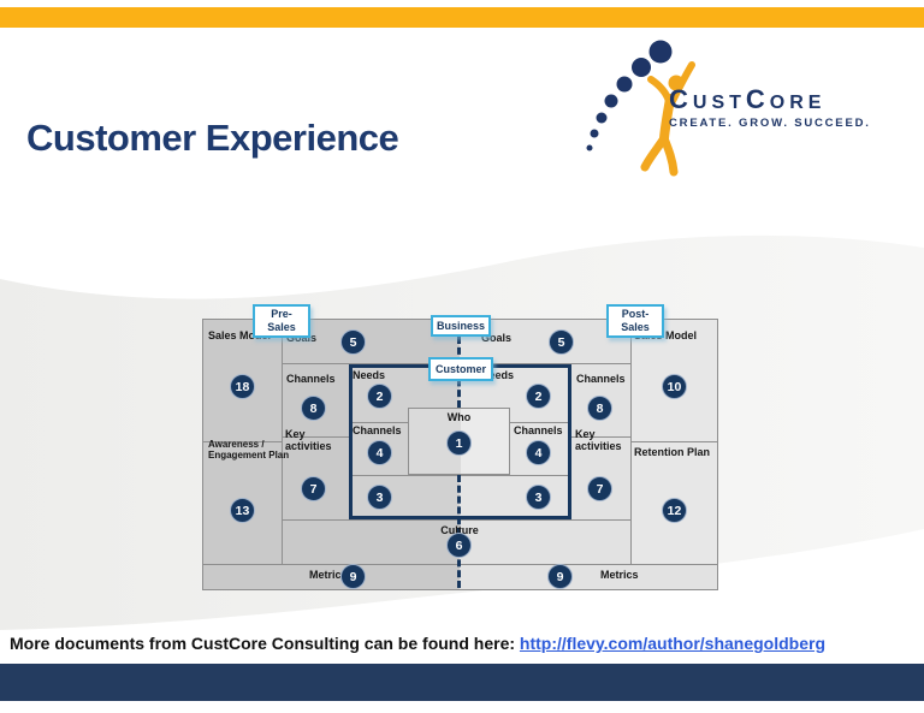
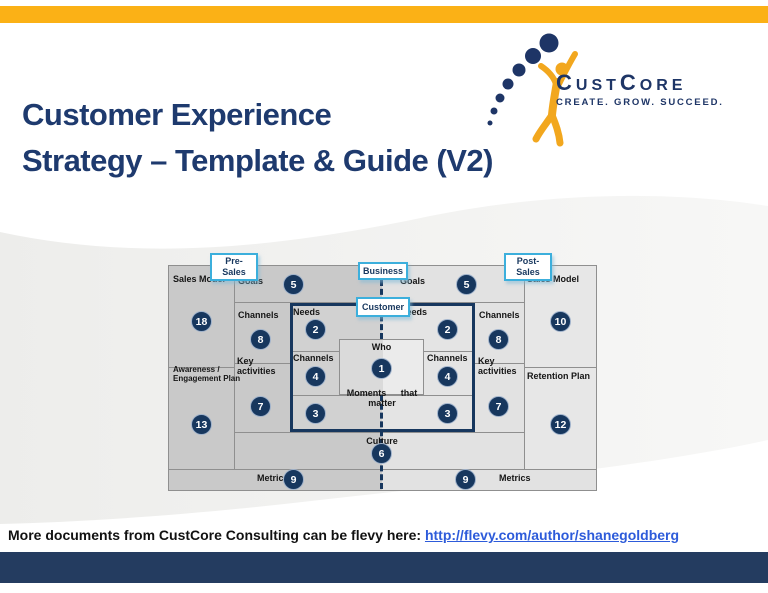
  CUSTCORE
  CREATE. GROW. SUCCEED.
  Customer Experience
+ Strategy – Template & Guide (V2)
  Goals
  Goals
  Channels
  Channels
  Needs
  Channels
  Channels
  Who
+ Moments that
+ matter
  Key
  activities
  Key
  activities
  Awareness /
  Engagement Plan
  Retention Plan
  Culture
  Metric
  Metrics
  18
  13
  5
  8
  7
  2
  4
  3
  1
  5
  2
  4
  3
  8
  7
  10
  12
  6
  9
  9
  Pre-
  Sales
  Business
  Customer
  Post-
  Sales
- More documents from CustCore Consulting can be found here: http://flevy.com/author/shanegoldberg
+ More documents from CustCore Consulting can be flevy here: http://flevy.com/author/shanegoldberg
